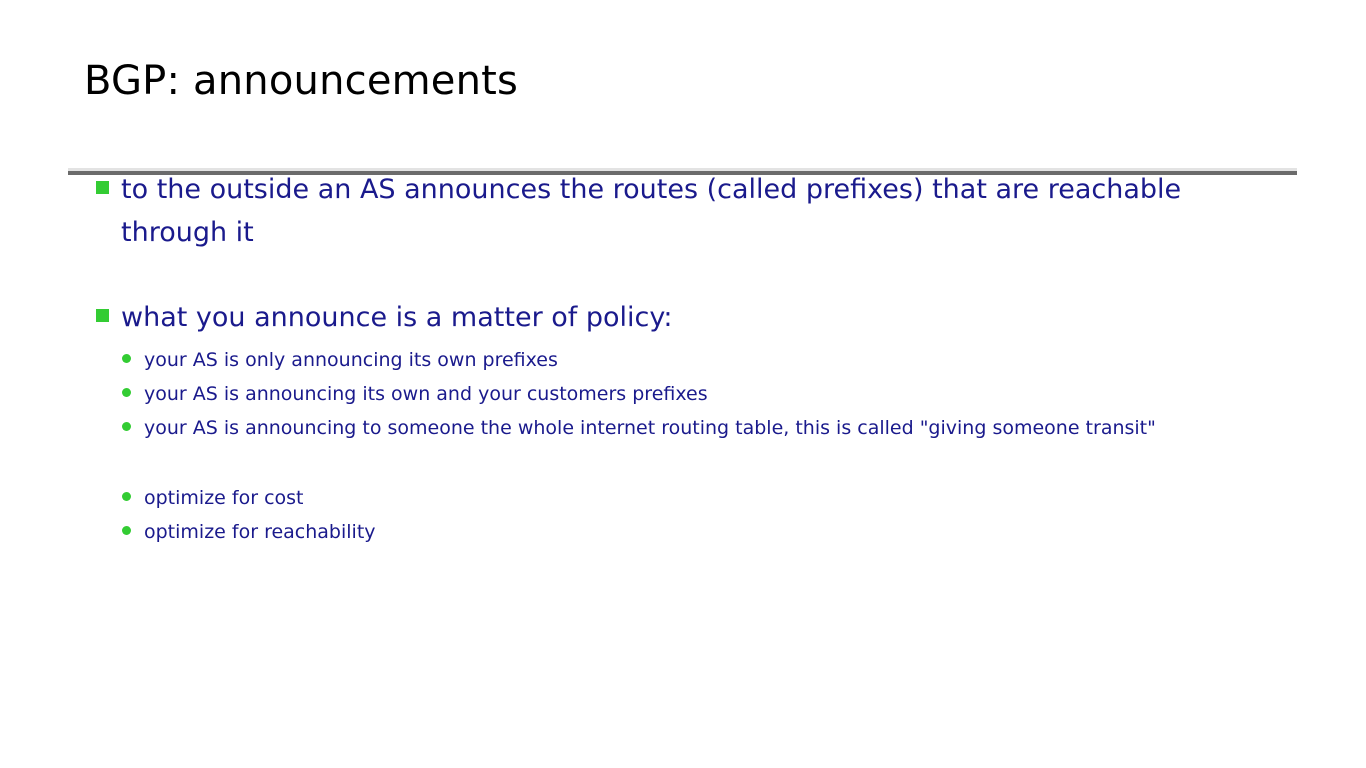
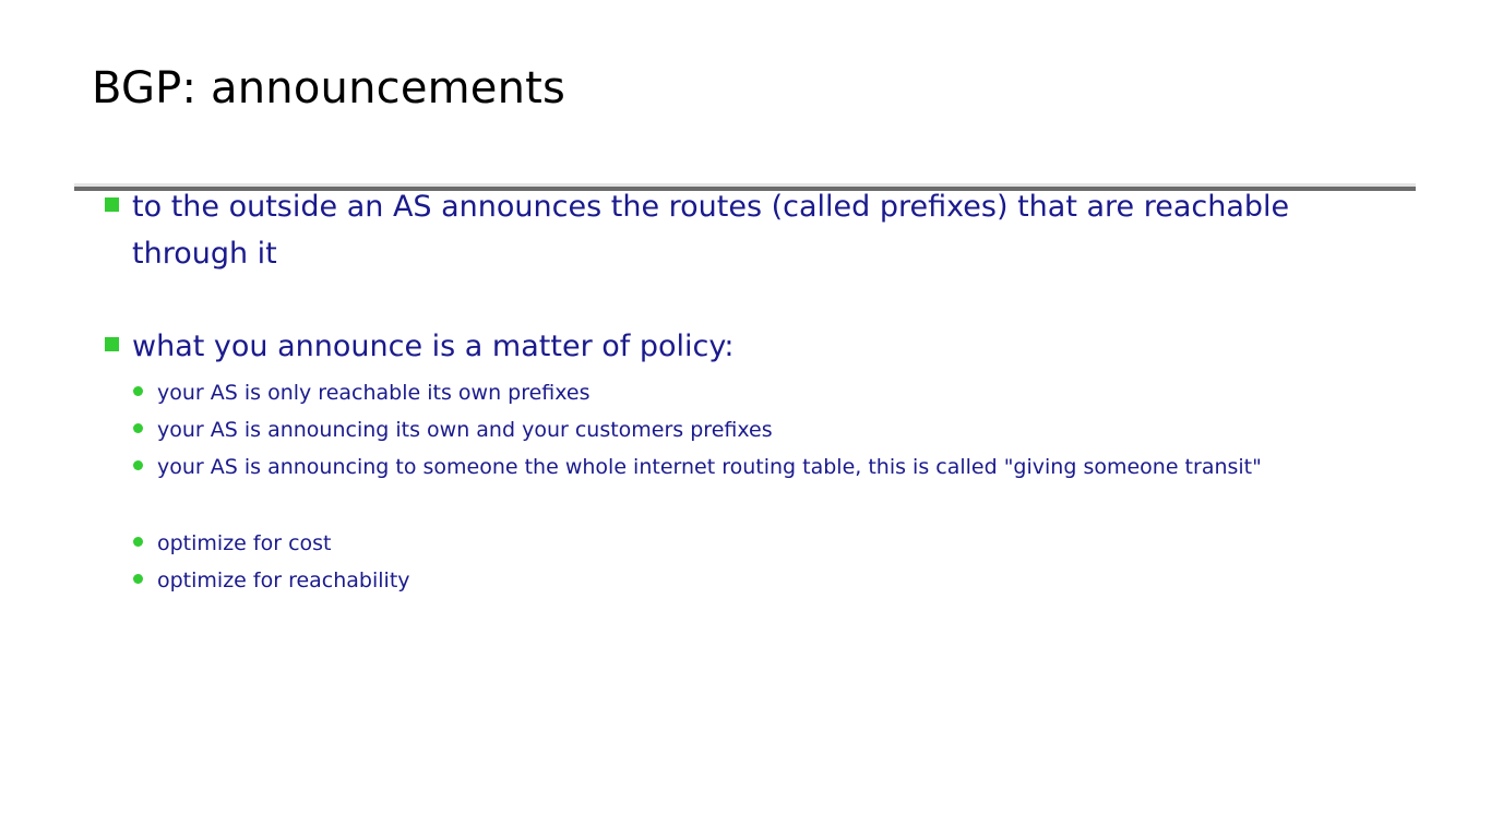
  BGP: announcements
  to the outside an AS announces the routes (called prefixes) that are reachable through it
  what you announce is a matter of policy:
- your AS is only announcing its own prefixes
+ your AS is only reachable its own prefixes
  your AS is announcing its own and your customers prefixes
  your AS is announcing to someone the whole internet routing table, this is called "giving someone transit"
  optimize for cost
  optimize for reachability
